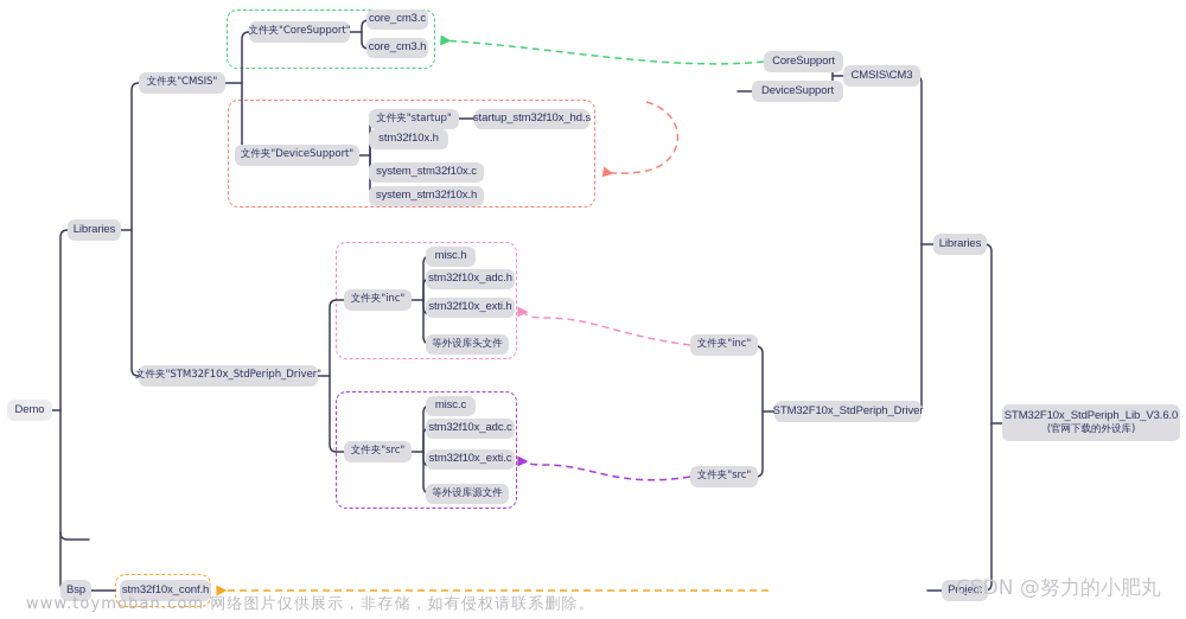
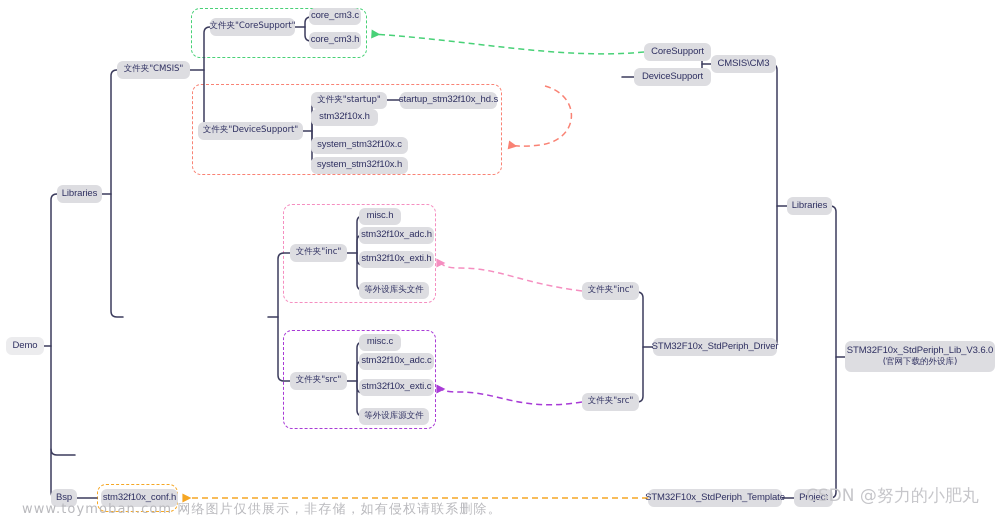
  Demo
  Libraries
  Bsp
  文件夹"CMSIS"
- 文件夹"STM32F10x_StdPeriph_Driver"
  文件夹"CoreSupport"
  core_cm3.c
  core_cm3.h
  文件夹"DeviceSupport"
  文件夹"startup"
  startup_stm32f10x_hd.s
  stm32f10x.h
  system_stm32f10x.c
  system_stm32f10x.h
  文件夹"inc"
  misc.h
  stm32f10x_adc.h
  stm32f10x_exti.h
  等外设库头文件
  文件夹"src"
  misc.c
  stm32f10x_adc.c
  stm32f10x_exti.c
  等外设库源文件
  stm32f10x_conf.h
  CoreSupport
  DeviceSupport
  CMSIS\CM3
  文件夹"inc"
  文件夹"src"
  STM32F10x_StdPeriph_Driver
  Libraries
  STM32F10x_StdPeriph_Lib_V3.6.0
  (官网下载的外设库)
+ STM32F10x_StdPeriph_Template
  Project
  www.toymoban.com 网络图片仅供展示，非存储，如有侵权请联系删除。
  CSDN @努力的小肥丸
